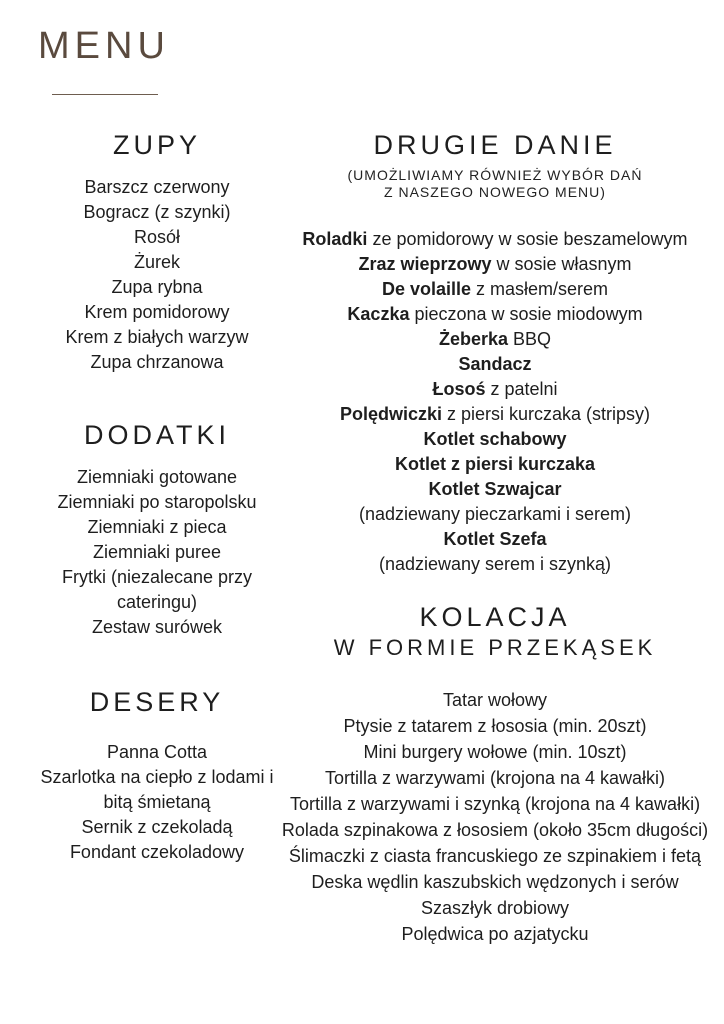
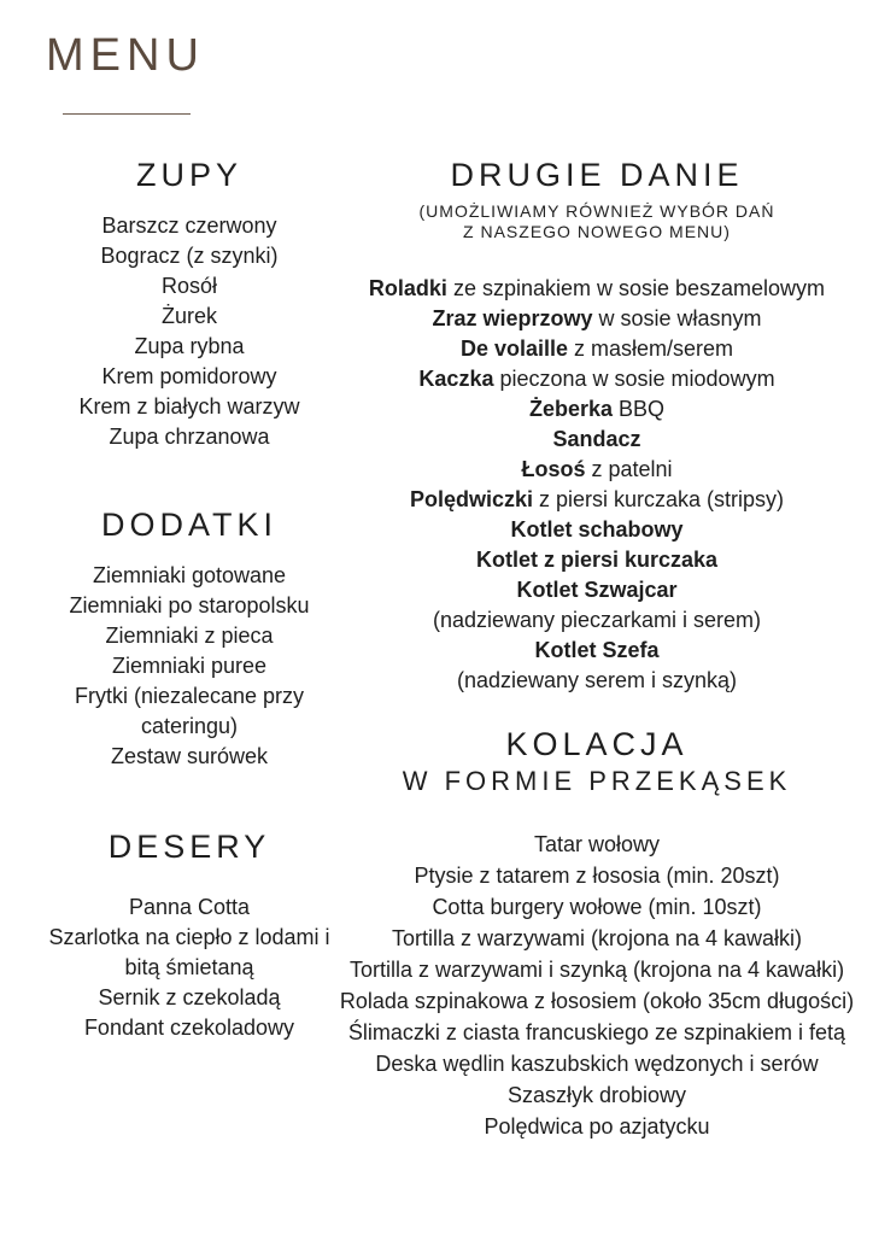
  MENU
  ZUPY
  Barszcz czerwony
  Bogracz (z szynki)
  Rosół
  Żurek
  Zupa rybna
  Krem pomidorowy
  Krem z białych warzyw
  Zupa chrzanowa
  DODATKI
  Ziemniaki gotowane
  Ziemniaki po staropolsku
  Ziemniaki z pieca
  Ziemniaki puree
  Frytki (niezalecane przy cateringu)
  Zestaw surówek
  DESERY
  Panna Cotta
  Szarlotka na ciepło z lodami i bitą śmietaną
  Sernik z czekoladą
  Fondant czekoladowy
  DRUGIE DANIE
  (UMOŻLIWIAMY RÓWNIEŻ WYBÓR DAŃ
  Z NASZEGO NOWEGO MENU)
- Roladki ze pomidorowy w sosie beszamelowym
+ Roladki ze szpinakiem w sosie beszamelowym
  Zraz wieprzowy w sosie własnym
  De volaille z masłem/serem
  Kaczka pieczona w sosie miodowym
  Żeberka BBQ
  Sandacz
  Łosoś z patelni
  Polędwiczki z piersi kurczaka (stripsy)
  Kotlet schabowy
  Kotlet z piersi kurczaka
  Kotlet Szwajcar
  (nadziewany pieczarkami i serem)
  Kotlet Szefa
  (nadziewany serem i szynką)
  KOLACJA
  W FORMIE PRZEKĄSEK
  Tatar wołowy
  Ptysie z tatarem z łososia (min. 20szt)
- Mini burgery wołowe (min. 10szt)
+ Cotta burgery wołowe (min. 10szt)
  Tortilla z warzywami (krojona na 4 kawałki)
  Tortilla z warzywami i szynką (krojona na 4 kawałki)
  Rolada szpinakowa z łososiem (około 35cm długości)
  Ślimaczki z ciasta francuskiego ze szpinakiem i fetą
  Deska wędlin kaszubskich wędzonych i serów
  Szaszłyk drobiowy
  Polędwica po azjatycku
